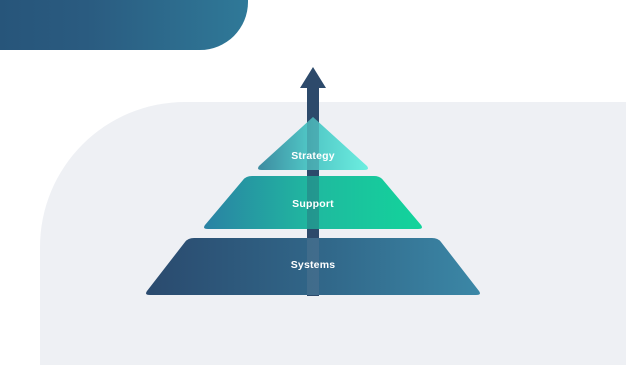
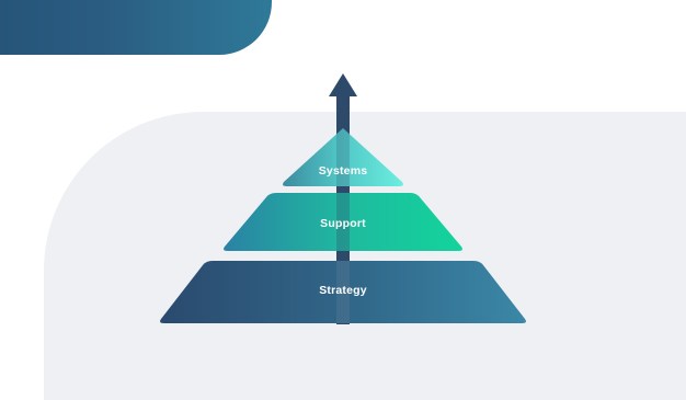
- Strategy
+ Systems
  Support
- Systems
+ Strategy
